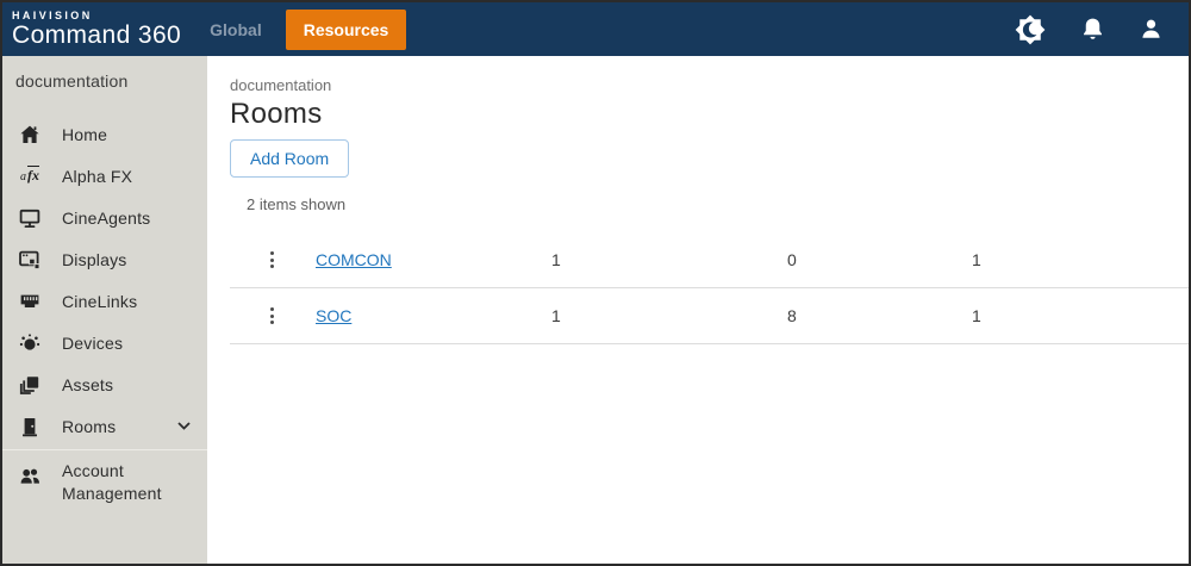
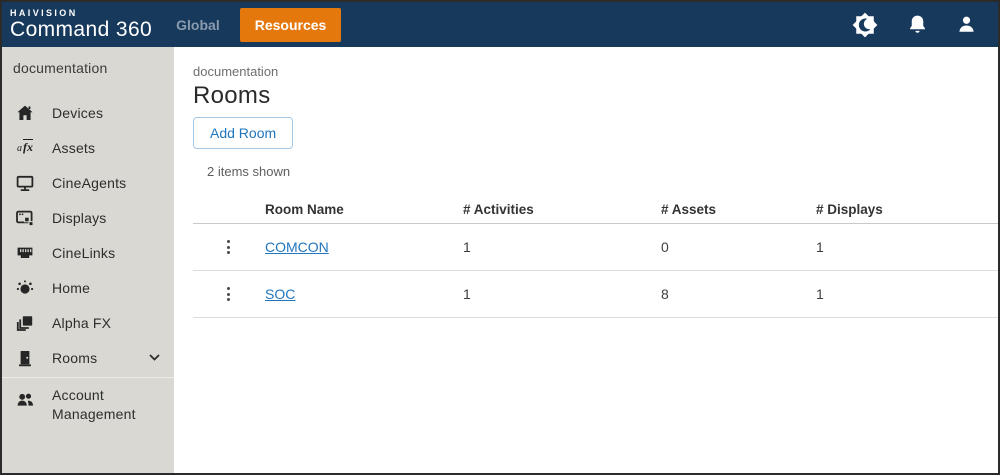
  HAIVISION
  Command 360
  Global
  Resources
  documentation
- Home
+ Devices
  afx
- Alpha FX
+ Assets
  CineAgents
  Displays
  CineLinks
- Devices
+ Home
- Assets
+ Alpha FX
  Rooms
  Account Management
  documentation
  Rooms
  Add Room
  2 items shown
+ Room Name
+ # Activities
+ # Assets
+ # Displays
  COMCON
  1
  0
  1
  SOC
  1
  8
  1
